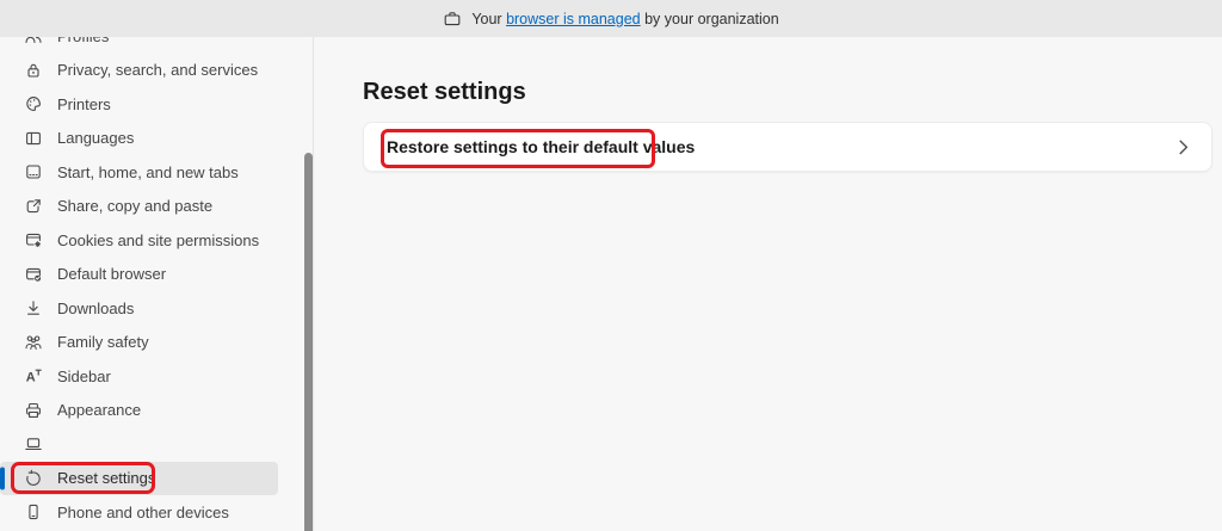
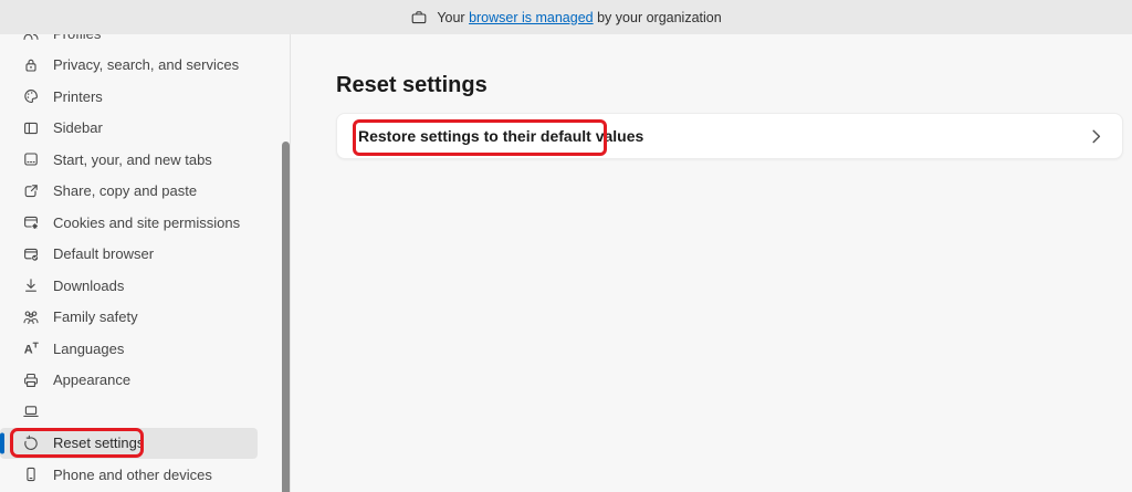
  Your browser is managed by your organization
  Profiles
  Privacy, search, and services
  Printers
- Languages
+ Sidebar
- Start, home, and new tabs
+ Start, your, and new tabs
  Share, copy and paste
  Cookies and site permissions
  Default browser
  Downloads
  Family safety
  A
- Sidebar
+ Languages
  Appearance
  Reset settings
  Phone and other devices
  Reset settings
  Restore settings to their default values
